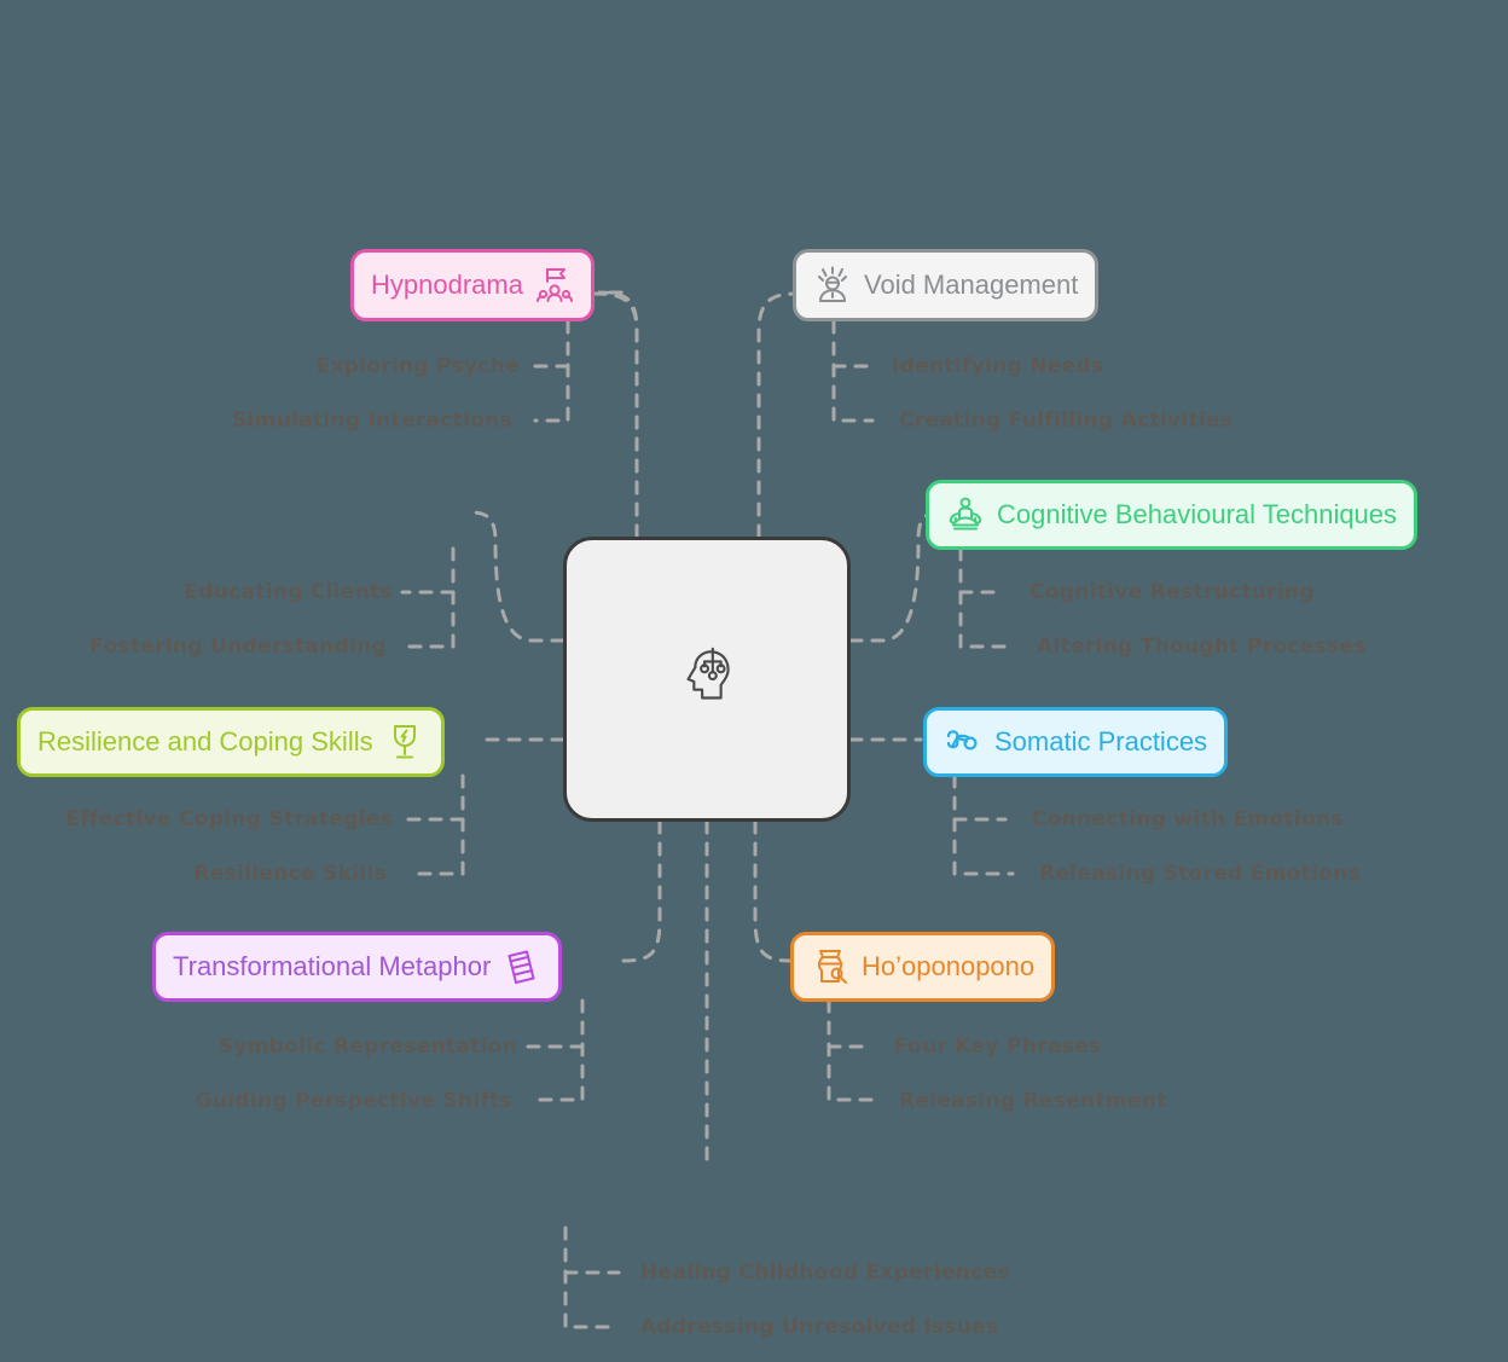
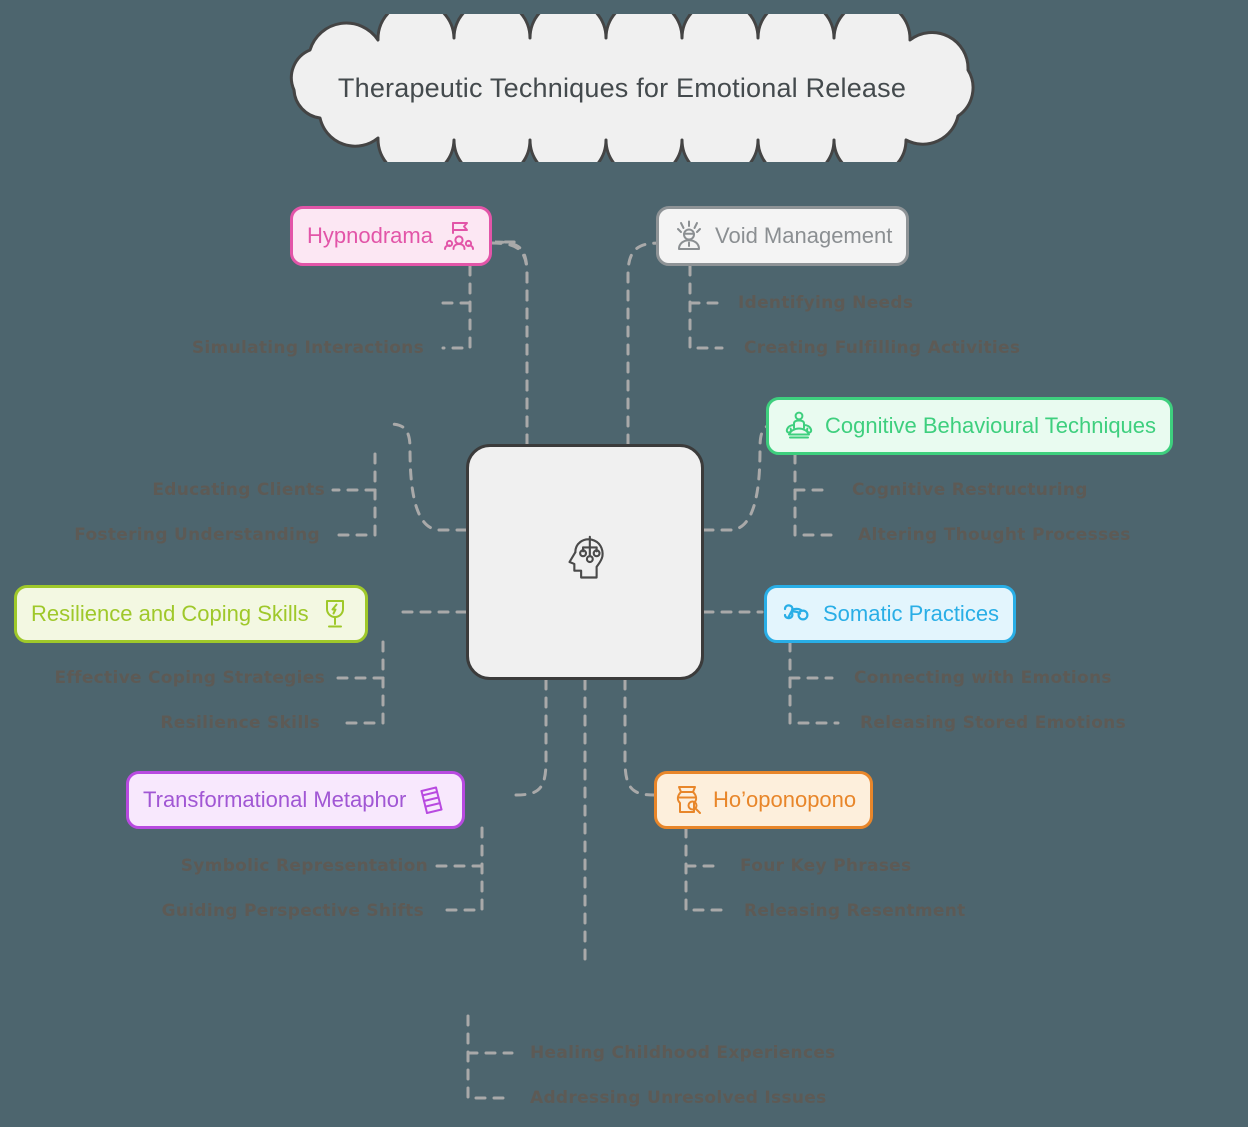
+ Therapeutic Techniques for Emotional Release
  Hypnodrama
- Exploring Psyche
  Simulating Interactions
  Void Management
  Identifying Needs
  Creating Fulfilling Activities
  Educating Clients
  Fostering Understanding
  Cognitive Behavioural Techniques
  Cognitive Restructuring
  Altering Thought Processes
  Resilience and Coping Skills
  Effective Coping Strategies
  Resilience Skills
  Somatic Practices
  Connecting with Emotions
  Releasing Stored Emotions
  Transformational Metaphor
  Symbolic Representation
  Guiding Perspective Shifts
  Ho’oponopono
  Four Key Phrases
  Releasing Resentment
  Healing Childhood Experiences
  Addressing Unresolved Issues
